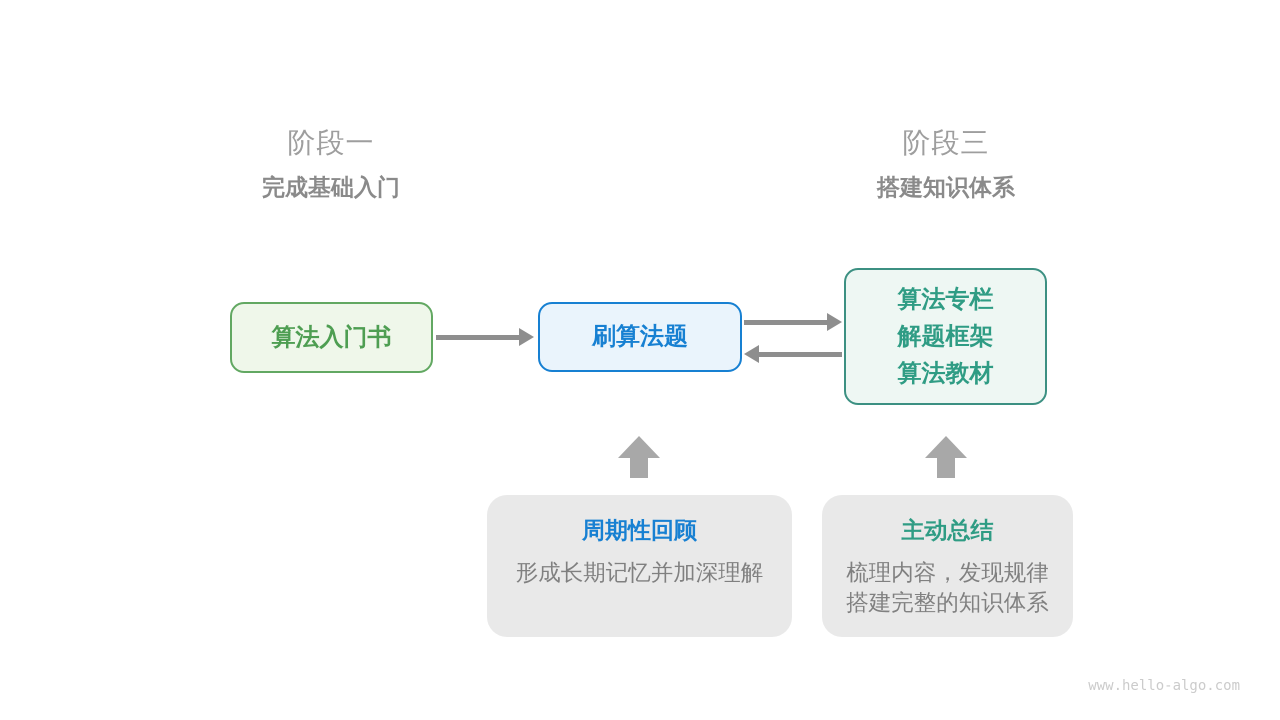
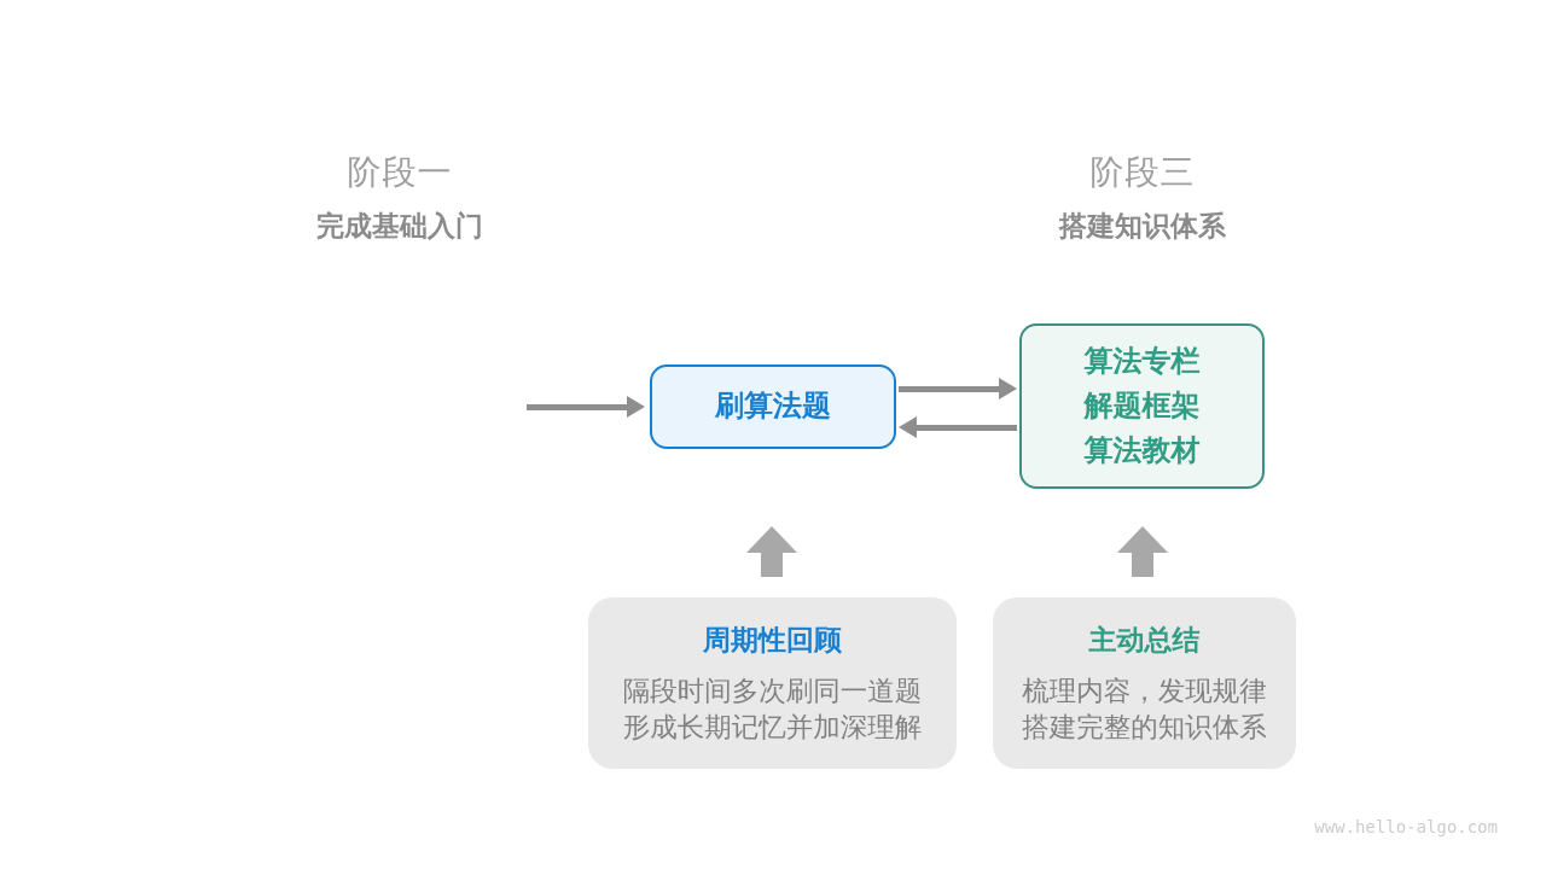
  阶段一
  完成基础入门
  阶段三
  搭建知识体系
- 算法入门书
  刷算法题
  算法专栏
  解题框架
  算法教材
  周期性回顾
+ 隔段时间多次刷同一道题
  形成长期记忆并加深理解
  主动总结
  梳理内容，发现规律
  搭建完整的知识体系
  www.hello-algo.com
